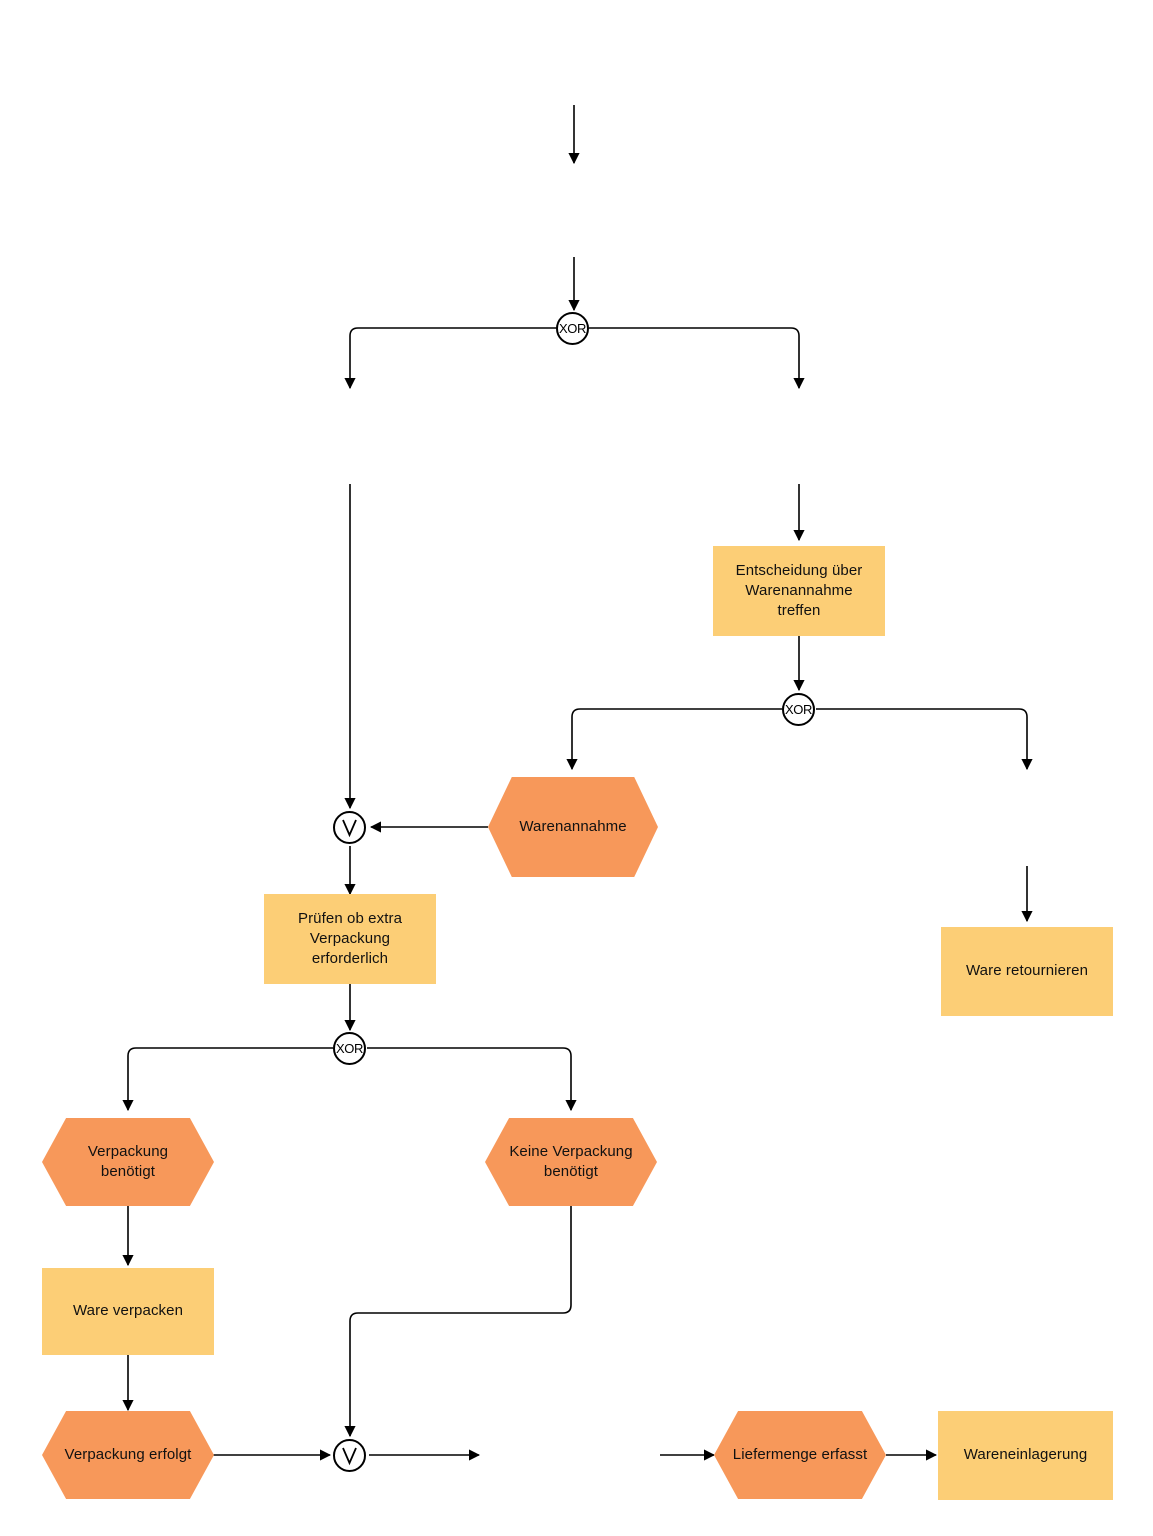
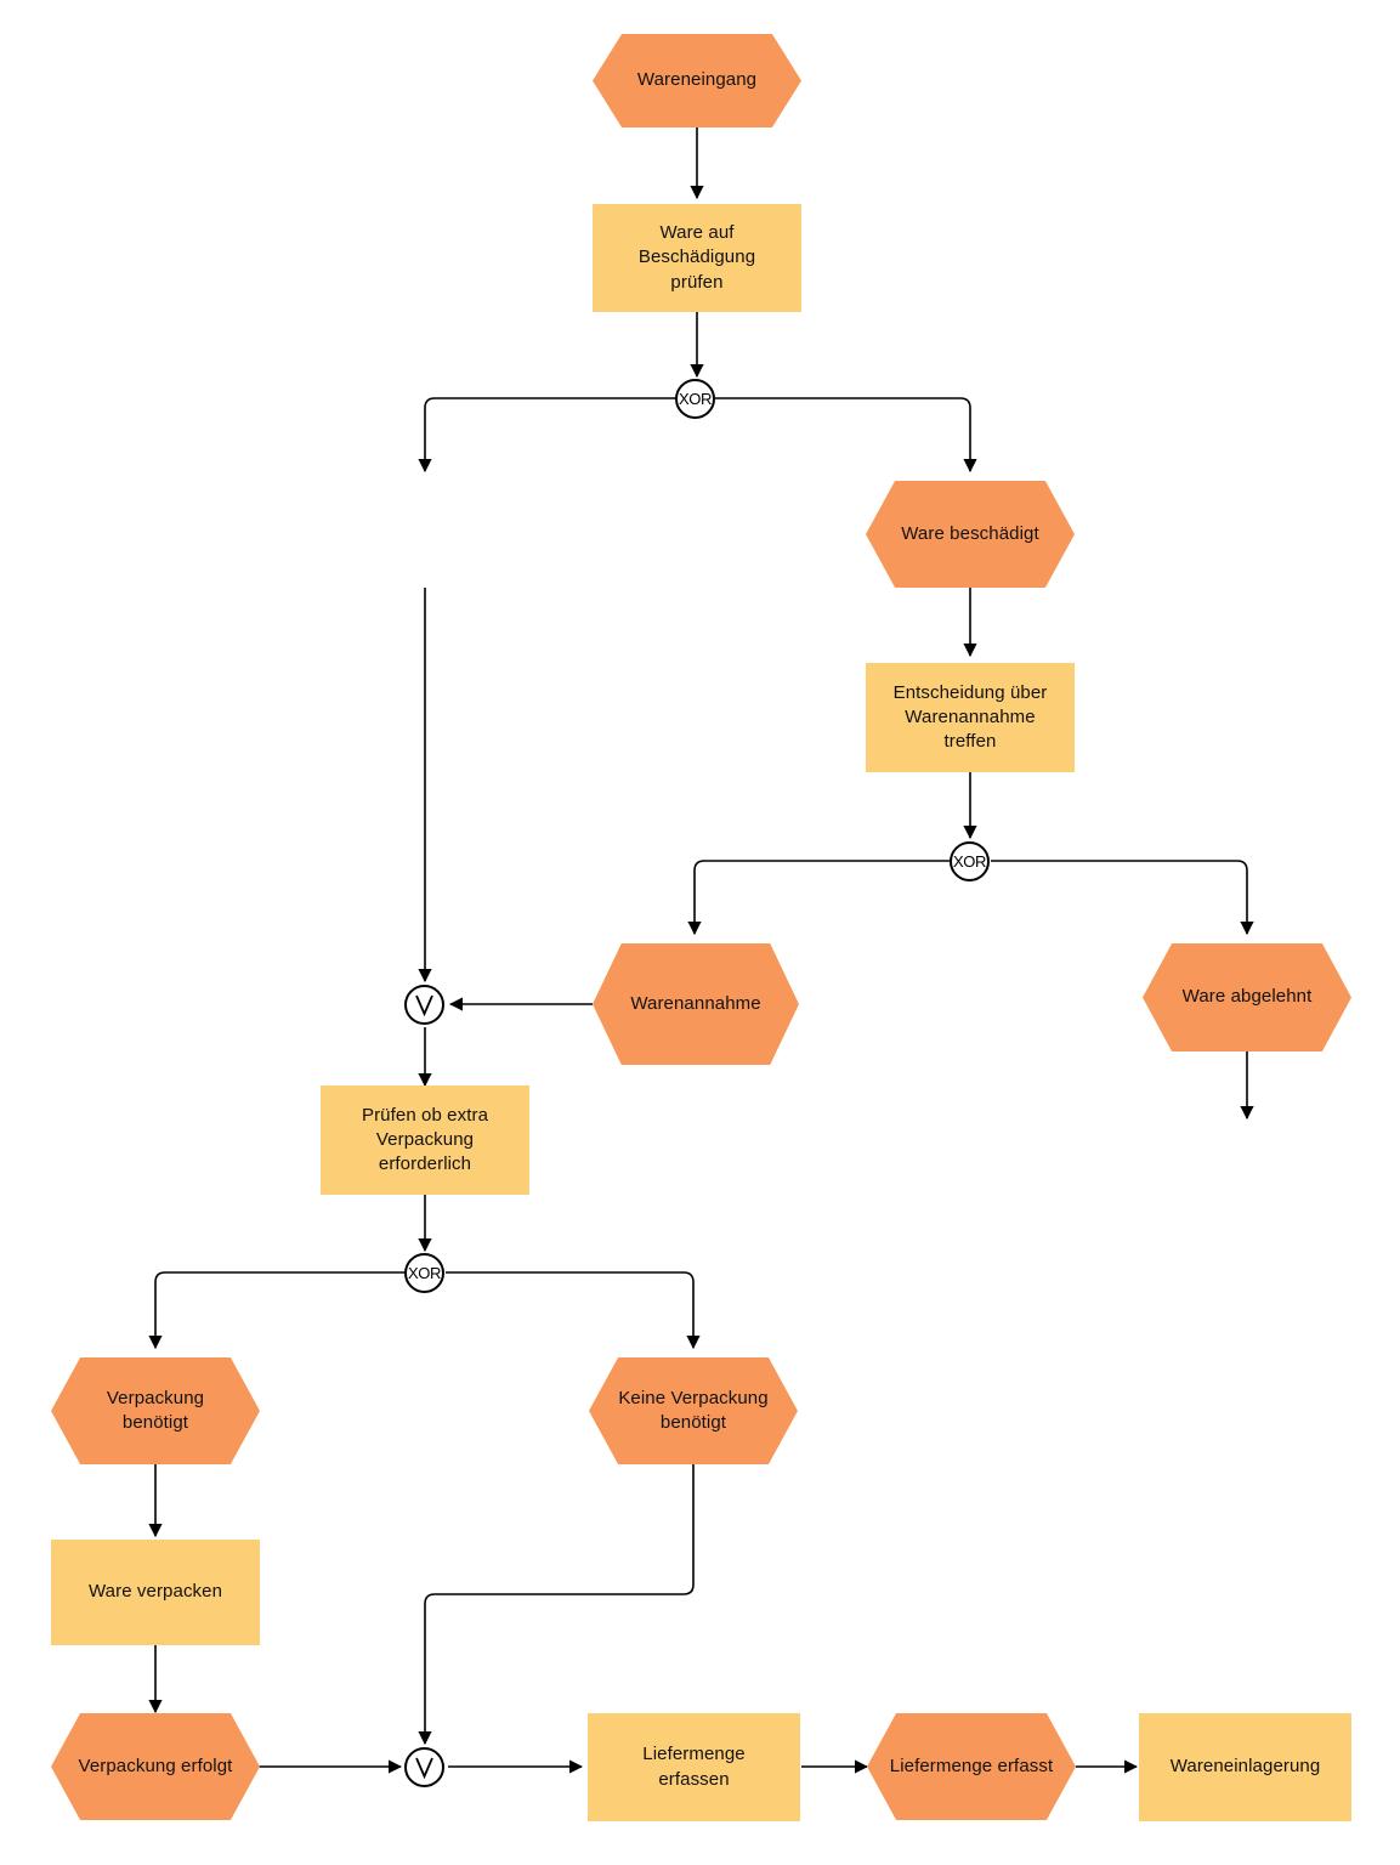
+ Wareneingang
+ Ware beschädigt
  Warenannahme
+ Ware abgelehnt
  Verpackung
  benötigt
  Keine Verpackung
  benötigt
  Verpackung erfolgt
  Liefermenge erfasst
+ Ware auf
+ Beschädigung
+ prüfen
  Entscheidung über
  Warenannahme
  treffen
- Ware retournieren
  Prüfen ob extra
  Verpackung
  erforderlich
  Ware verpacken
+ Liefermenge
+ erfassen
  Wareneinlagerung
  XOR
  XOR
  XOR
